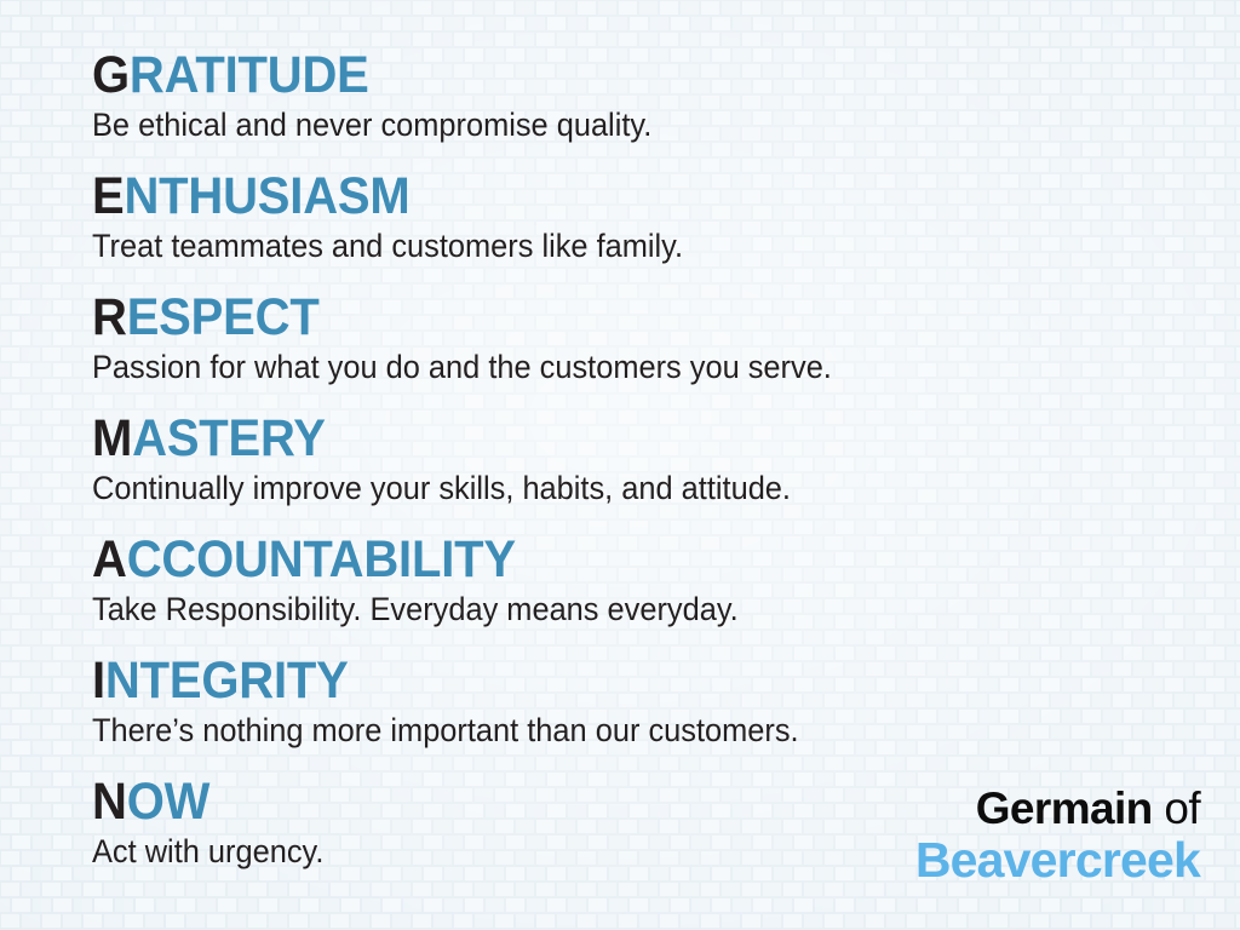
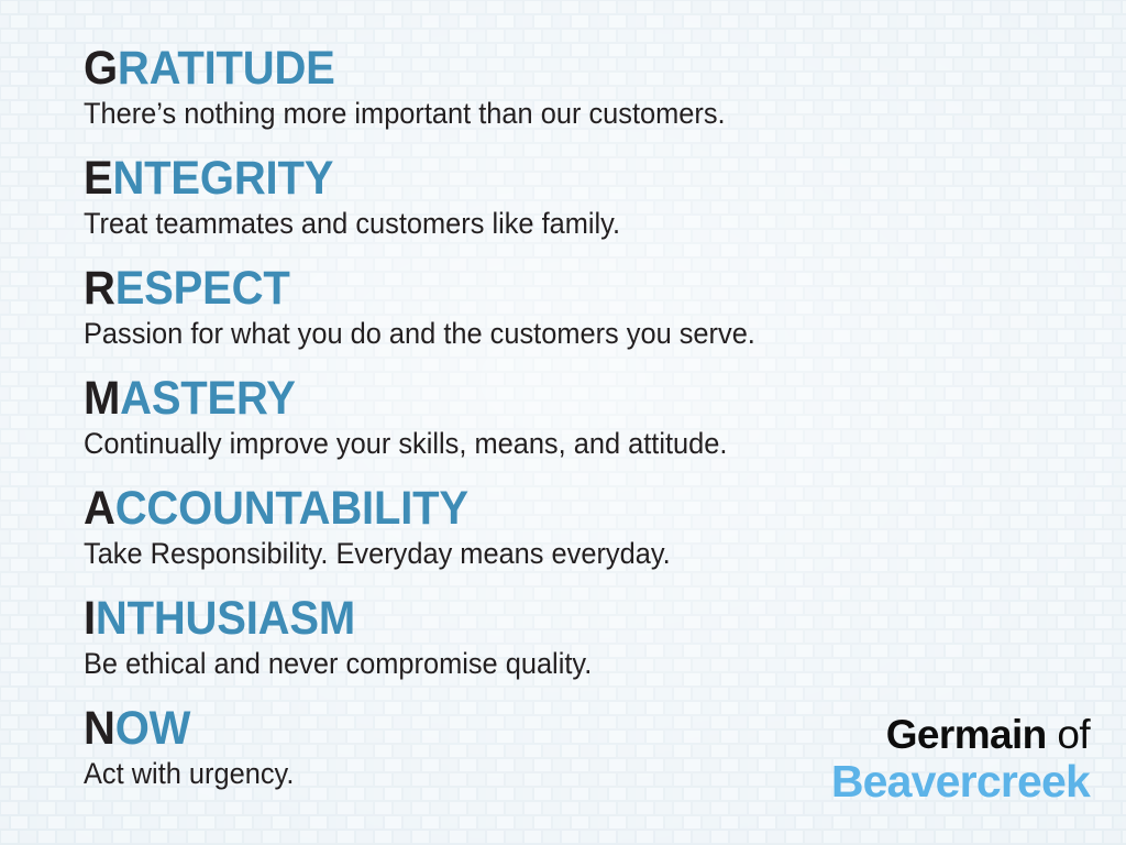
  GRATITUDE
- Be ethical and never compromise quality.
+ There’s nothing more important than our customers.
- ENTHUSIASM
+ ENTEGRITY
  Treat teammates and customers like family.
  RESPECT
  Passion for what you do and the customers you serve.
  MASTERY
- Continually improve your skills, habits, and attitude.
+ Continually improve your skills, means, and attitude.
  ACCOUNTABILITY
  Take Responsibility. Everyday means everyday.
- INTEGRITY
+ INTHUSIASM
- There’s nothing more important than our customers.
+ Be ethical and never compromise quality.
  NOW
  Act with urgency.
  Germain of
  Beavercreek
